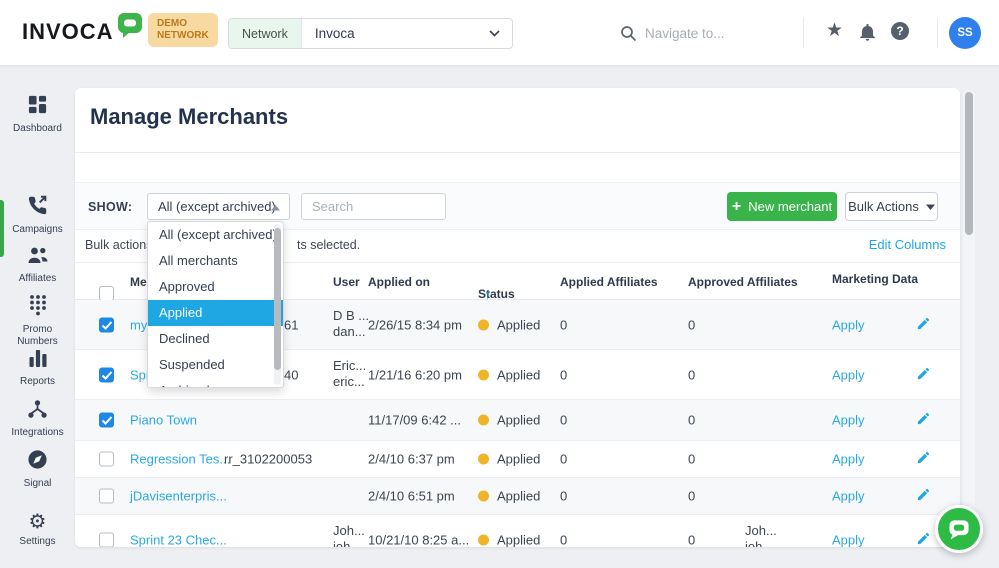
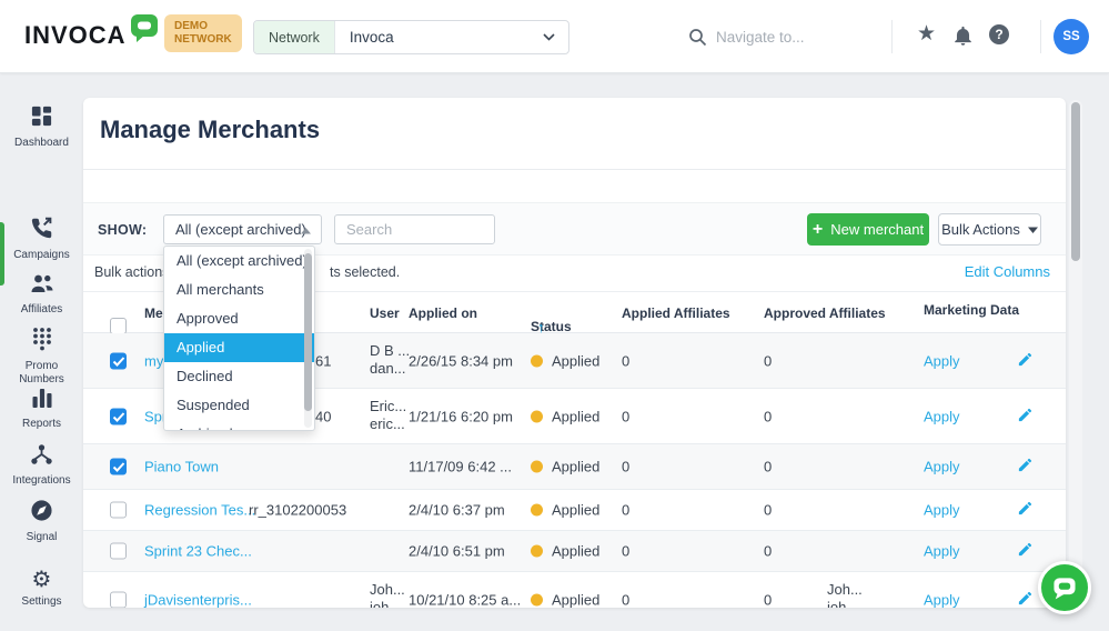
  INVOCA
  DEMO
  NETWORK
  Network
  Invoca
  Navigate to...
  ★
  ?
  SS
  Dashboard
  Campaigns
  Affiliates
  Promo Numbers
  Reports
  Integrations
  Signal
  ⚙
  Settings
  Manage Merchants
  SHOW:
  All (except archived)
  Search
  +
  New merchant
  Bulk Actions
  Bulk action
  ts selected.
  Edit Columns
  User
  Applied on
  Status
  ↑
  Applied Affiliates
  Approved Affiliates
  Marketing Data
  my
  61
  D B ...
  dan...
  2/26/15 8:34 pm
  Applied
  0
  0
  Apply
  40
  Eric...
  eric...
  1/21/16 6:20 pm
  Applied
  0
  0
  Apply
  Piano Town
  11/17/09 6:42 ...
  Applied
  0
  0
  Apply
  Regression Tes...
  rr_3102200053
  2/4/10 6:37 pm
  Applied
  0
  0
  Apply
- jDavisenterpris...
+ Sprint 23 Chec...
  2/4/10 6:51 pm
  Applied
  0
  0
  Apply
- Sprint 23 Chec...
+ jDavisenterpris...
  Joh...
  Joh...
  10/21/10 8:25 a...
  Applied
  0
  0
  Apply
  All (except archived
  All merchants
  Approved
  Applied
  Declined
  Suspended
